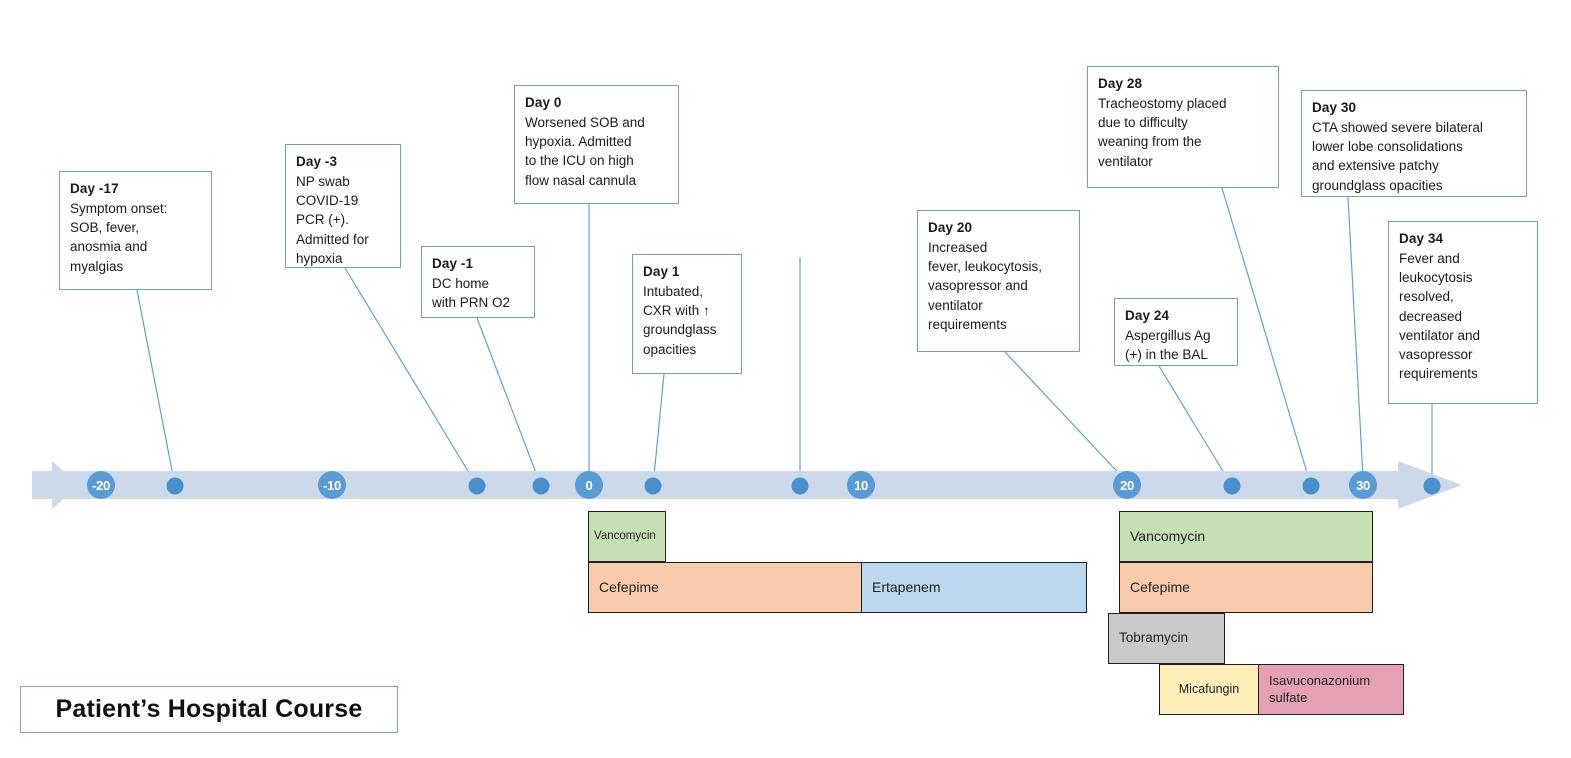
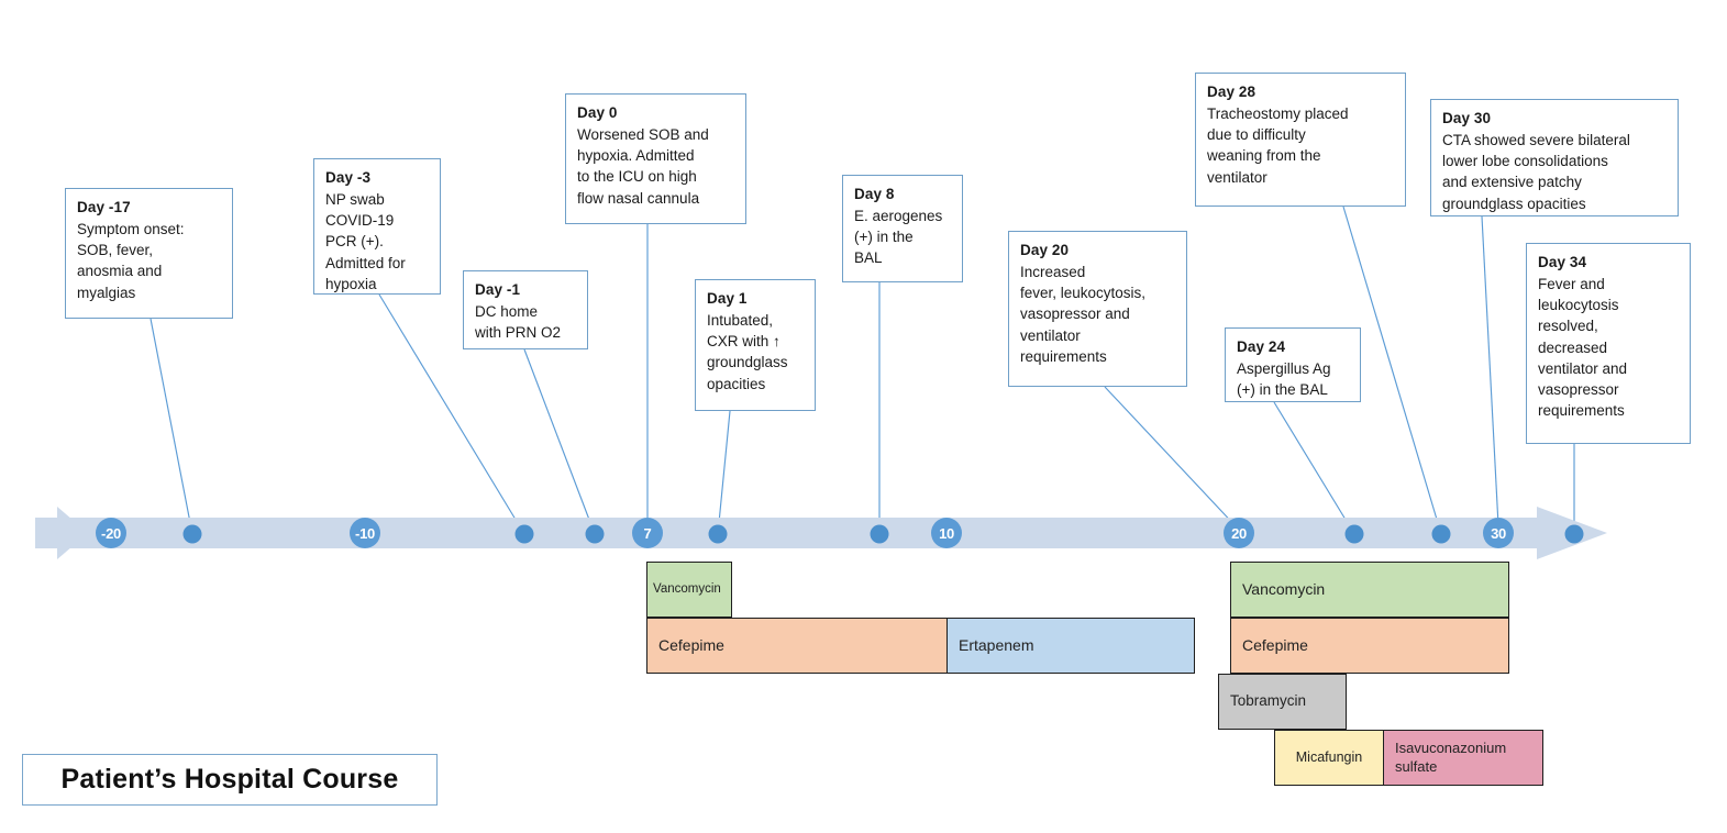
  Day -17
  Symptom onset:
  SOB, fever,
  anosmia and
  myalgias
  Day -3
  NP swab
  COVID-19
  PCR (+).
  Admitted for
  hypoxia
  Day -1
  DC home
  with PRN O2
  Day 0
  Worsened SOB and
  hypoxia. Admitted
  to the ICU on high
  flow nasal cannula
  Day 1
  Intubated,
  CXR with ↑
  groundglass
  opacities
+ Day 8
+ E. aerogenes
+ (+) in the
+ BAL
  Day 20
  Increased
  fever, leukocytosis,
  vasopressor and
  ventilator
  requirements
  Day 24
  Aspergillus Ag
  (+) in the BAL
  Day 28
  Tracheostomy placed
  due to difficulty
  weaning from the
  ventilator
  Day 30
  CTA showed severe bilateral
  lower lobe consolidations
  and extensive patchy
  groundglass opacities
  Day 34
  Fever and
  leukocytosis
  resolved,
  decreased
  ventilator and
  vasopressor
  requirements
  -20
  -10
- 0
+ 7
  10
  20
  30
  Vancomycin
  Cefepime
  Ertapenem
  Vancomycin
  Cefepime
  Tobramycin
  Micafungin
  Isavuconazonium
  sulfate
  Patient’s Hospital Course
